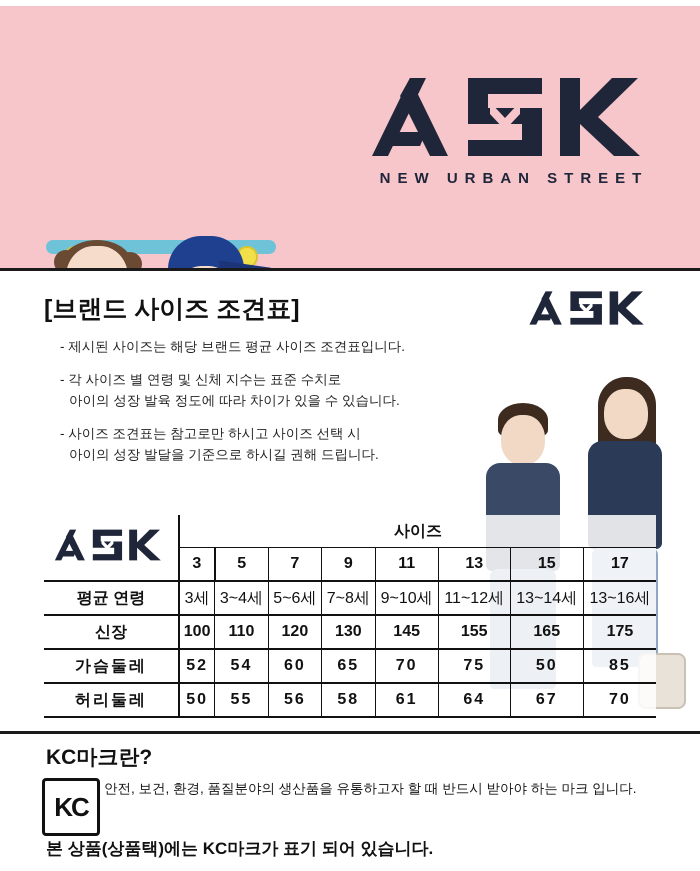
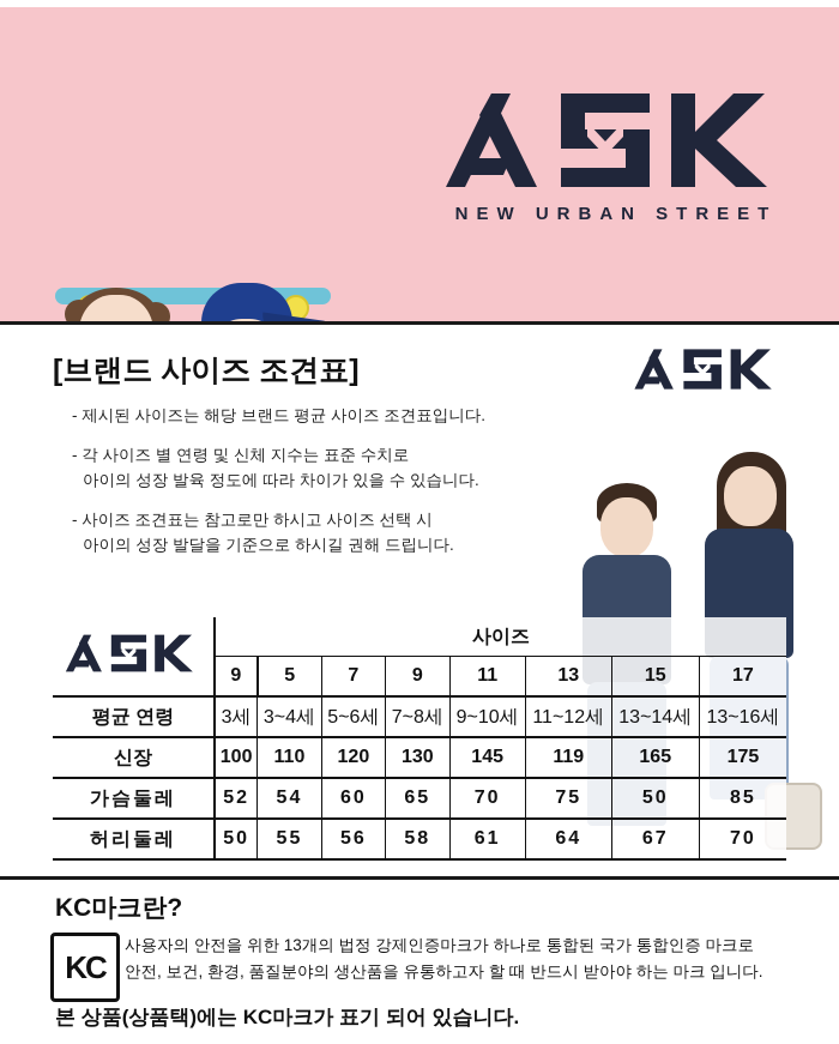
  NEW URBAN STREET
  [브랜드 사이즈 조견표]
  - 제시된 사이즈는 해당 브랜드 평균 사이즈 조견표입니다.
  - 각 사이즈 별 연령 및 신체 지수는 표준 수치로
  아이의 성장 발육 정도에 따라 차이가 있을 수 있습니다.
  - 사이즈 조견표는 참고로만 하시고 사이즈 선택 시
  아이의 성장 발달을 기준으로 하시길 권해 드립니다.
  	사이즈
- 3	5	7	9	11	13	15	17
+ 9	5	7	9	11	13	15	17
  평균 연령	3세	3~4세	5~6세	7~8세	9~10세	11~12세	13~14세	13~16세
- 신장	100	110	120	130	145	155	165	175
+ 신장	100	110	120	130	145	119	165	175
  가슴둘레	52	54	60	65	70	75	50	85
  허리둘레	50	55	56	58	61	64	67	70
  KC마크란?
  KC
+ 사용자의 안전을 위한 13개의 법정 강제인증마크가 하나로 통합된 국가 통합인증 마크로
  안전, 보건, 환경, 품질분야의 생산품을 유통하고자 할 때 반드시 받아야 하는 마크 입니다.
  본 상품(상품택)에는 KC마크가 표기 되어 있습니다.
